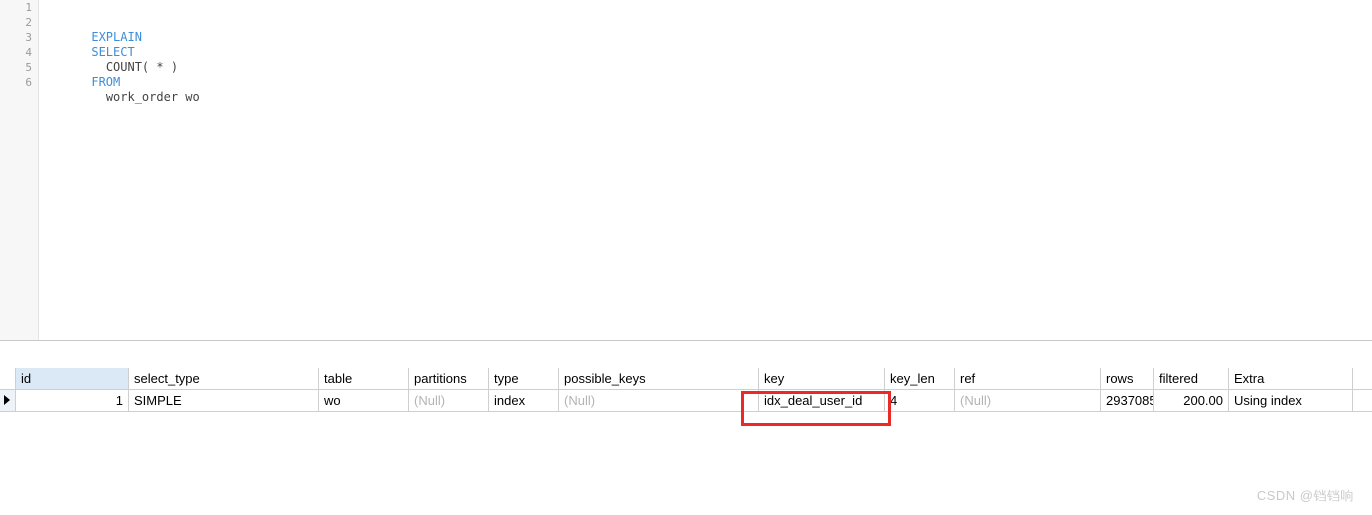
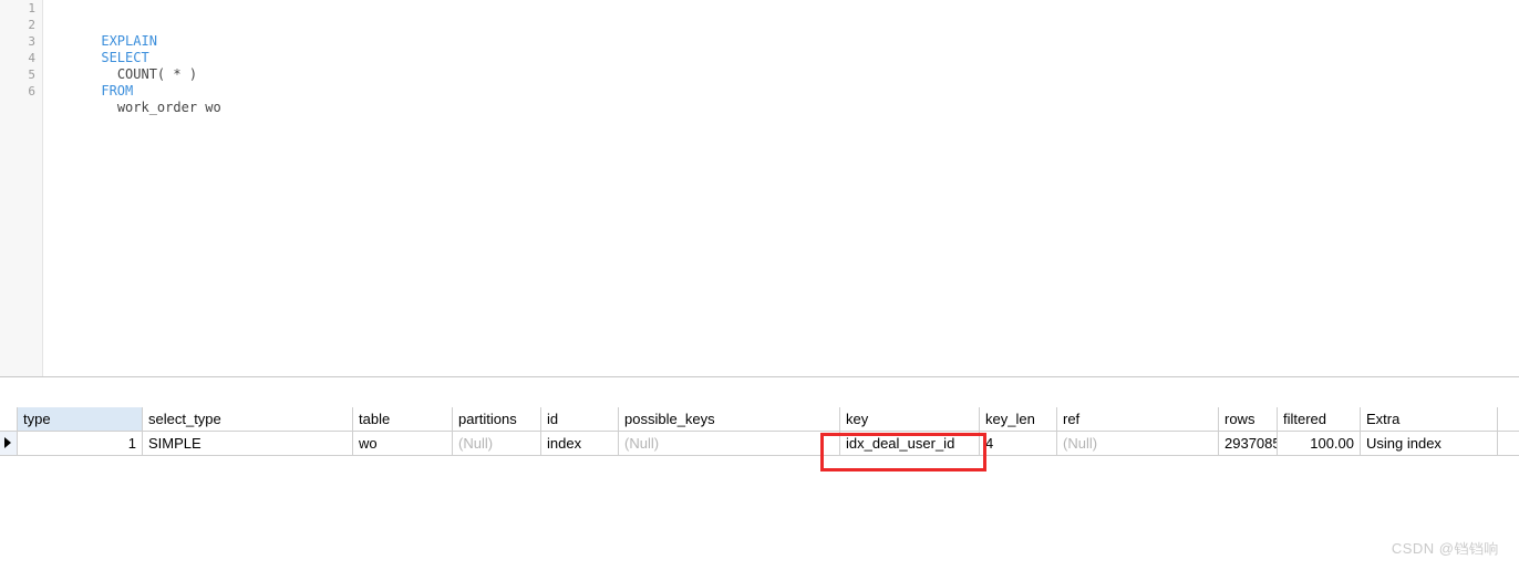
  1
  2
  3
  4
  5
  6
  EXPLAIN
  SELECT
  COUNT( * )
  FROM
  work_order wo
- id
+ type
  select_type
  table
  partitions
- type
+ id
  possible_keys
  key
  key_len
  ref
  rows
  filtered
  Extra
  1
  SIMPLE
  wo
  (Null)
  index
  (Null)
  idx_deal_user_id
  4
  (Null)
  2937085
- 200.00
+ 100.00
  Using index
  CSDN @铛铛响
